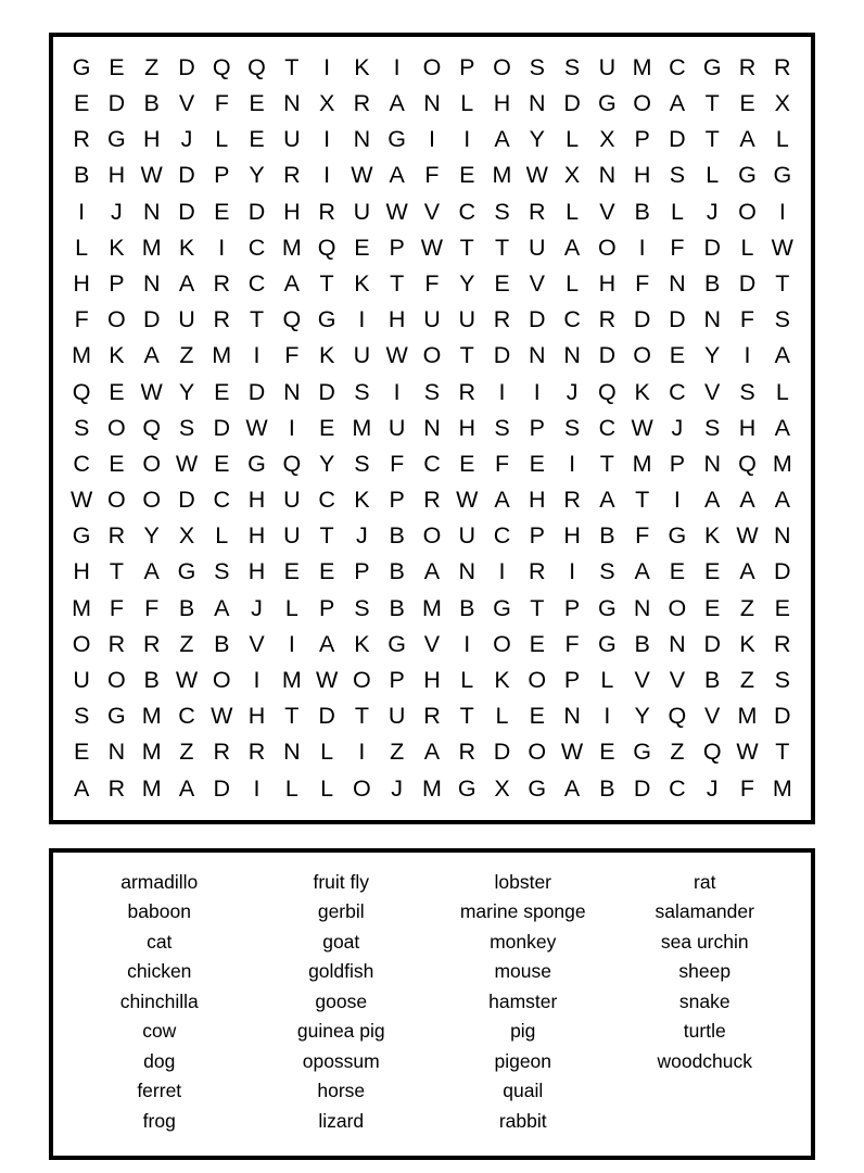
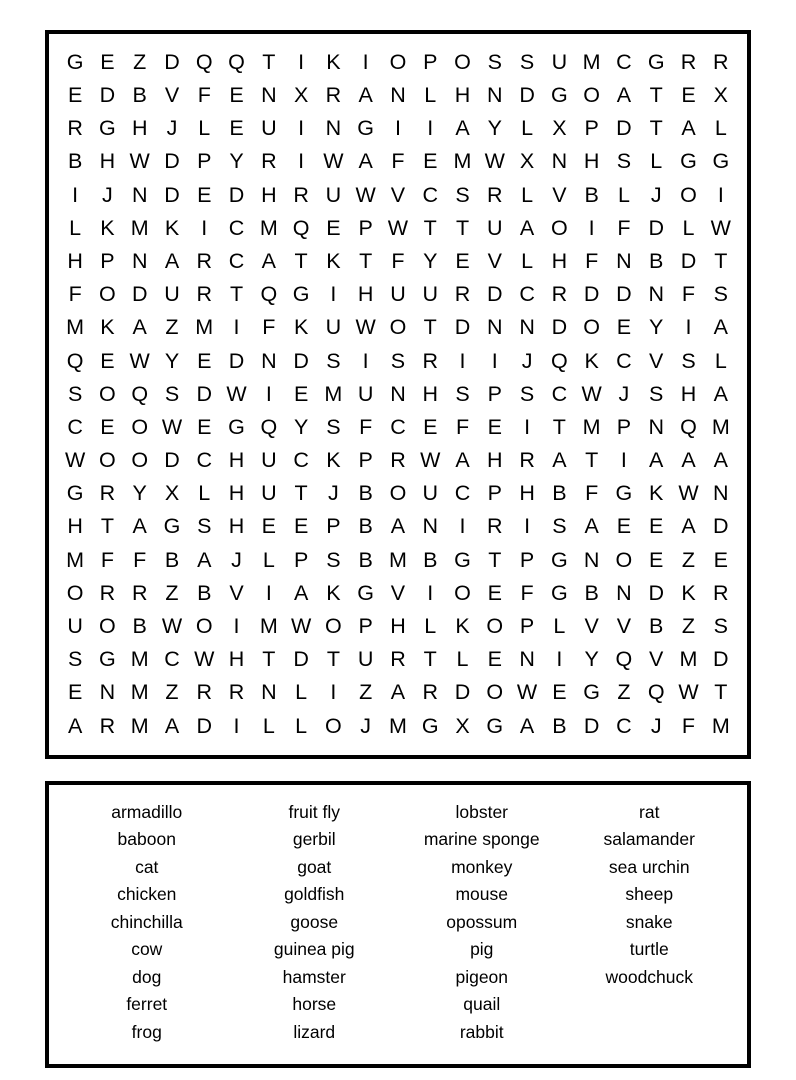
  G	E	Z	D	Q	Q	T	I	K	I	O	P	O	S	S	U	M	C	G	R	R
  E	D	B	V	F	E	N	X	R	A	N	L	H	N	D	G	O	A	T	E	X
  R	G	H	J	L	E	U	I	N	G	I	I	A	Y	L	X	P	D	T	A	L
  B	H	W	D	P	Y	R	I	W	A	F	E	M	W	X	N	H	S	L	G	G
  I	J	N	D	E	D	H	R	U	W	V	C	S	R	L	V	B	L	J	O	I
  L	K	M	K	I	C	M	Q	E	P	W	T	T	U	A	O	I	F	D	L	W
  H	P	N	A	R	C	A	T	K	T	F	Y	E	V	L	H	F	N	B	D	T
  F	O	D	U	R	T	Q	G	I	H	U	U	R	D	C	R	D	D	N	F	S
  M	K	A	Z	M	I	F	K	U	W	O	T	D	N	N	D	O	E	Y	I	A
  Q	E	W	Y	E	D	N	D	S	I	S	R	I	I	J	Q	K	C	V	S	L
  S	O	Q	S	D	W	I	E	M	U	N	H	S	P	S	C	W	J	S	H	A
  C	E	O	W	E	G	Q	Y	S	F	C	E	F	E	I	T	M	P	N	Q	M
  W	O	O	D	C	H	U	C	K	P	R	W	A	H	R	A	T	I	A	A	A
  G	R	Y	X	L	H	U	T	J	B	O	U	C	P	H	B	F	G	K	W	N
  H	T	A	G	S	H	E	E	P	B	A	N	I	R	I	S	A	E	E	A	D
  M	F	F	B	A	J	L	P	S	B	M	B	G	T	P	G	N	O	E	Z	E
  O	R	R	Z	B	V	I	A	K	G	V	I	O	E	F	G	B	N	D	K	R
  U	O	B	W	O	I	M	W	O	P	H	L	K	O	P	L	V	V	B	Z	S
  S	G	M	C	W	H	T	D	T	U	R	T	L	E	N	I	Y	Q	V	M	D
  E	N	M	Z	R	R	N	L	I	Z	A	R	D	O	W	E	G	Z	Q	W	T
  A	R	M	A	D	I	L	L	O	J	M	G	X	G	A	B	D	C	J	F	M
  armadillo
  baboon
  cat
  chicken
  chinchilla
  cow
  dog
  ferret
  frog
  fruit fly
  gerbil
  goat
  goldfish
  goose
  guinea pig
- opossum
+ hamster
  horse
  lizard
  lobster
  marine sponge
  monkey
  mouse
- hamster
+ opossum
  pig
  pigeon
  quail
  rabbit
  rat
  salamander
  sea urchin
  sheep
  snake
  turtle
  woodchuck
